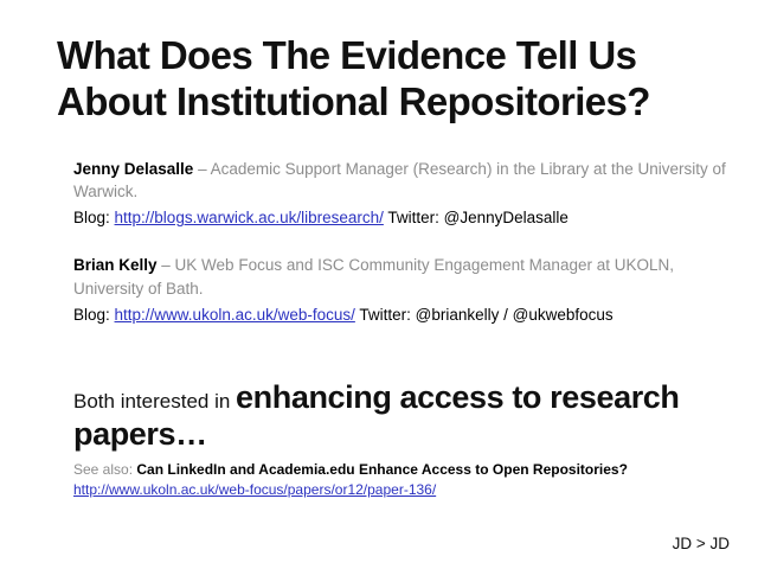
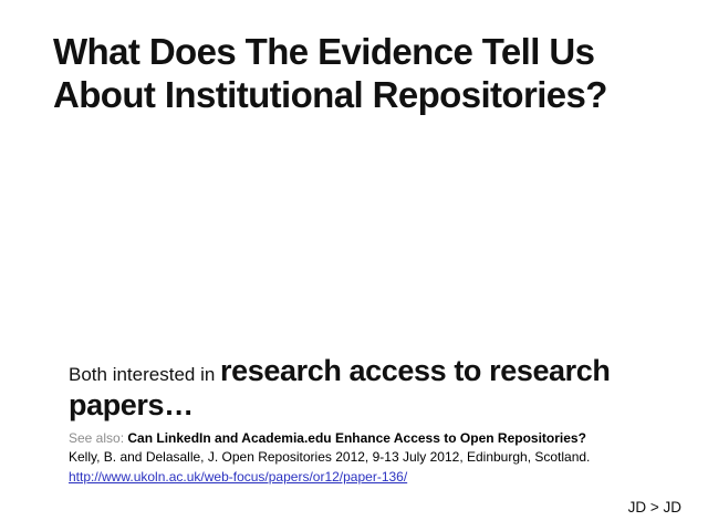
  What Does The Evidence Tell Us
  About Institutional Repositories?
- Jenny Delasalle – Academic Support Manager (Research) in the Library at the University of Warwick.
- Blog: http://blogs.warwick.ac.uk/libresearch/ Twitter: @JennyDelasalle
- Brian Kelly – UK Web Focus and ISC Community Engagement Manager at UKOLN, University of Bath.
- Blog: http://www.ukoln.ac.uk/web-focus/ Twitter: @briankelly / @ukwebfocus
- Both interested in enhancing access to research papers…
+ Both interested in research access to research papers…
  See also: Can LinkedIn and Academia.edu Enhance Access to Open Repositories?
+ Kelly, B. and Delasalle, J. Open Repositories 2012, 9-13 July 2012, Edinburgh, Scotland.
  http://www.ukoln.ac.uk/web-focus/papers/or12/paper-136/
  JD > JD
